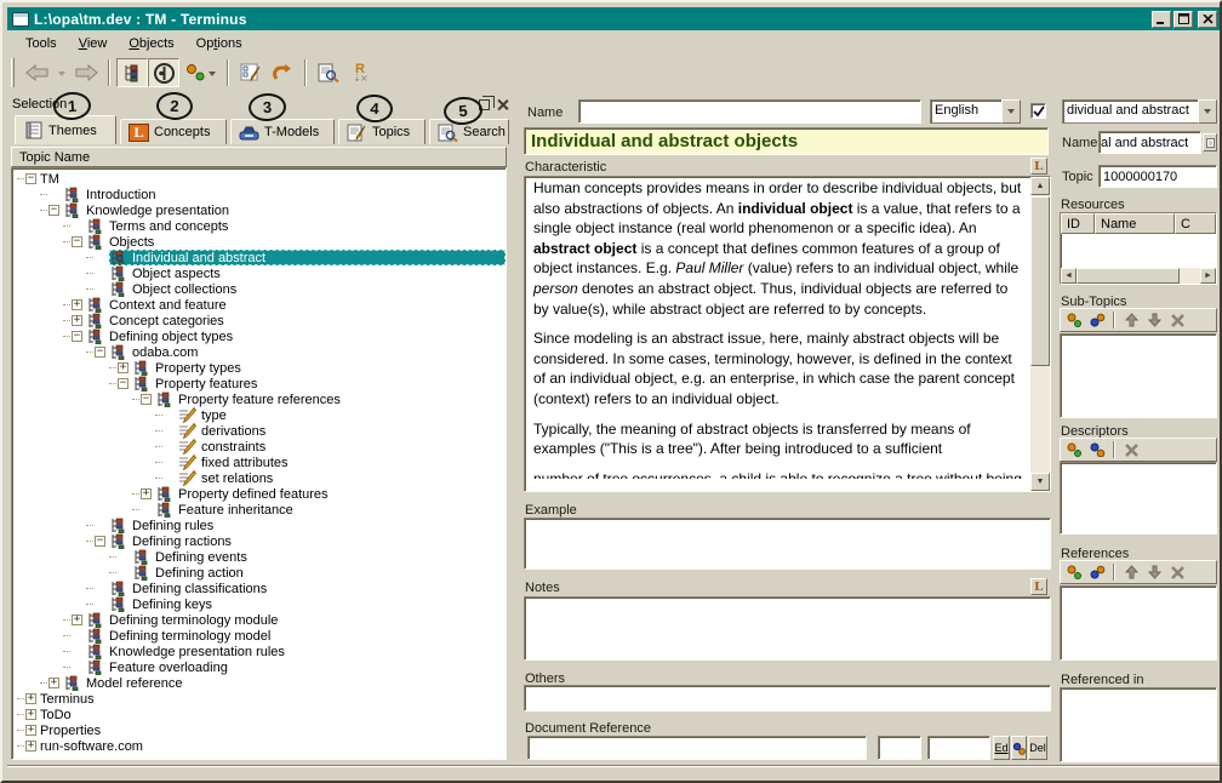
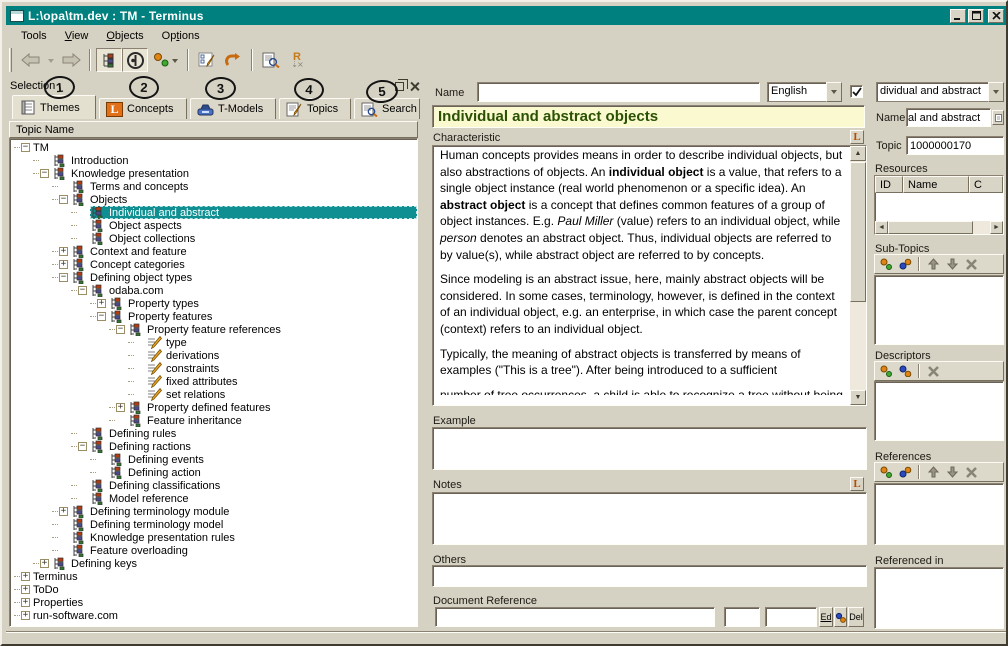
  L:\opa\tm.dev : TM - Terminus
  Tools
  View
  Objects
  Options
  R
  ⇣⨯
  Selection
  Themes
  L
  Concepts
  T-Models
  Topics
  Search
  Topic Name
  −
  TM
  Introduction
  −
  Knowledge presentation
  Terms and concepts
  −
  Objects
  Individual and abstract
  Object aspects
  Object collections
  +
  Context and feature
  +
  Concept categories
  −
  Defining object types
  −
  odaba.com
  +
  Property types
  −
  Property features
  −
  Property feature references
  type
  derivations
  constraints
  fixed attributes
  set relations
  +
  Property defined features
  Feature inheritance
  Defining rules
  −
  Defining ractions
  Defining events
  Defining action
  Defining classifications
- Defining keys
+ Model reference
  +
  Defining terminology module
  Defining terminology model
  Knowledge presentation rules
  Feature overloading
  +
- Model reference
+ Defining keys
  +
  Terminus
  +
  ToDo
  +
  Properties
  +
  run-software.com
  Name
  English
  Individual and abstract objects
  Characteristic
  L
  Human concepts provides means in order to describe individual objects, but also abstractions of objects. An individual object is a value, that refers to a single object instance (real world phenomenon or a specific idea). An abstract object is a concept that defines common features of a group of object instances. E.g. Paul Miller (value) refers to an individual object, while person denotes an abstract object. Thus, individual objects are referred to by value(s), while abstract object are referred to by concepts.
  Since modeling is an abstract issue, here, mainly abstract objects will be considered. In some cases, terminology, however, is defined in the context of an individual object, e.g. an enterprise, in which case the parent concept (context) refers to an individual object.
  Typically, the meaning of abstract objects is transferred by means of examples ("This is a tree"). After being introduced to a sufficient
  Example
  Notes
  L
  Others
  Document Reference
  Ed
  Del
  dividual and abstract
  Name
  al and abstract
  Topic
  1000000170
  Resources
  ID
  Name
  C
  Sub-Topics
  Descriptors
  References
  Referenced in
